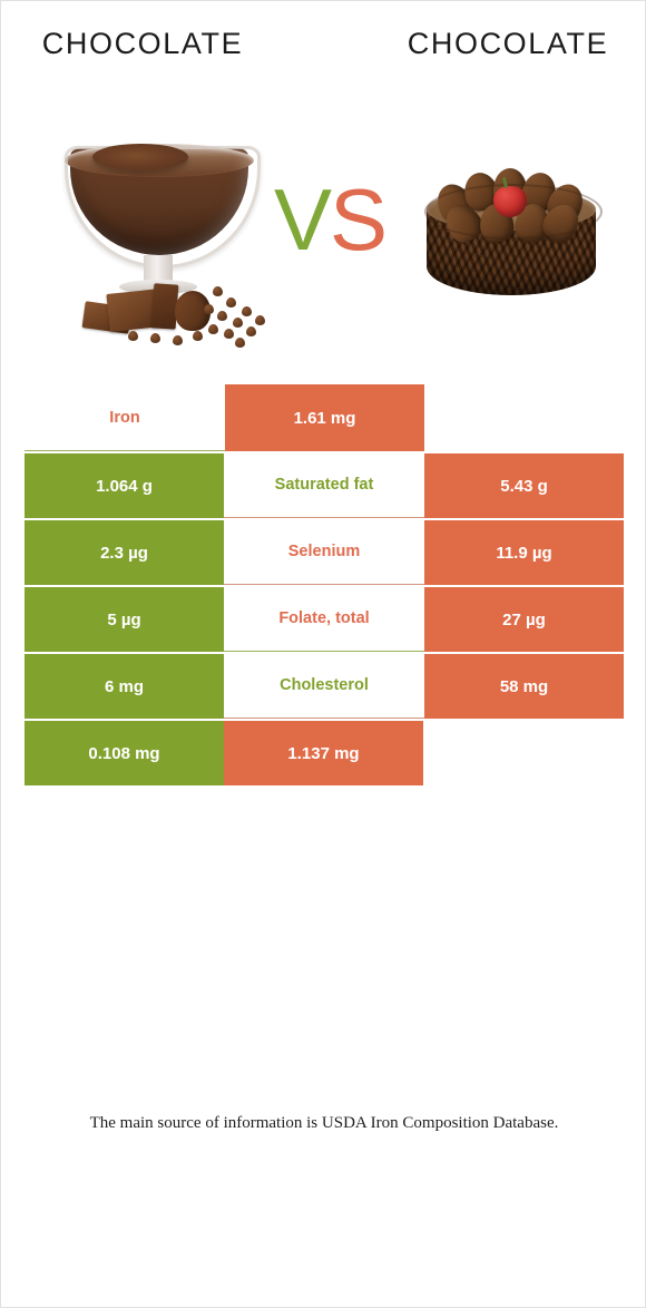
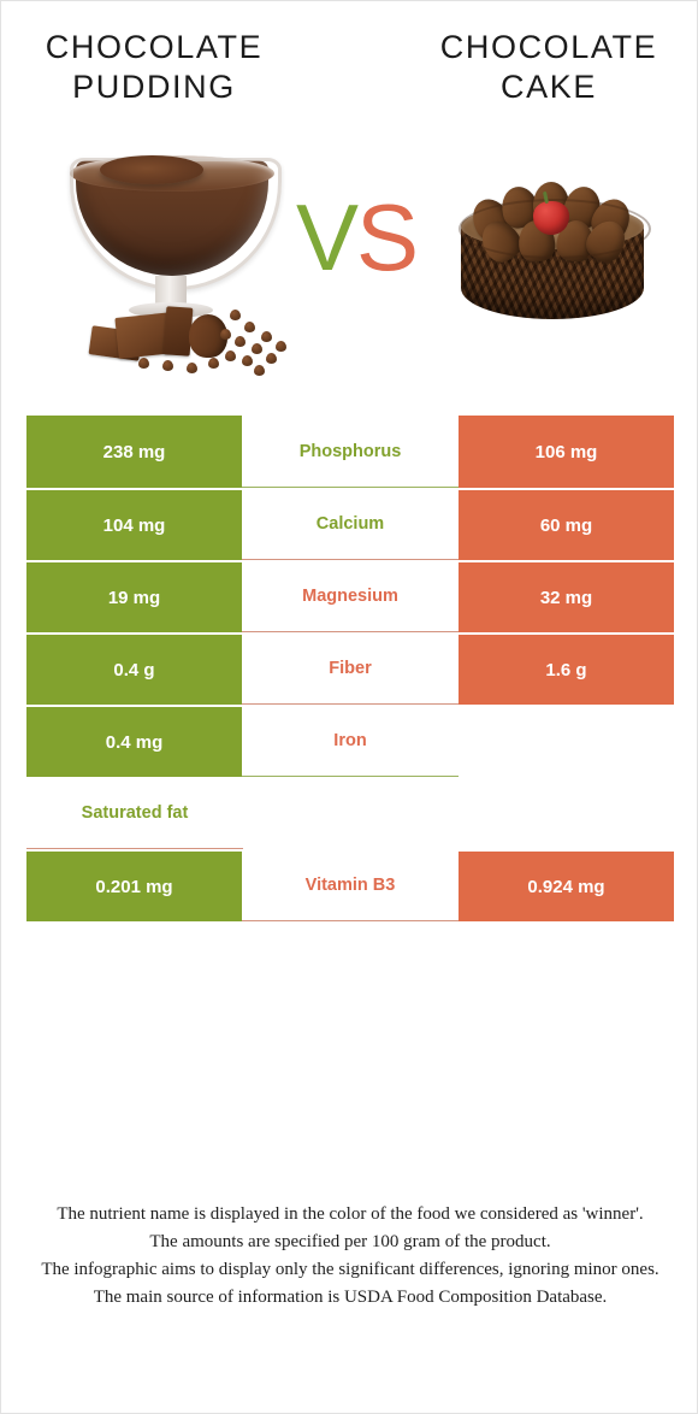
  CHOCOLATE
+ PUDDING
  CHOCOLATE
+ CAKE
  VS
+ 238 mg
+ Phosphorus
+ 106 mg
+ 104 mg
+ Calcium
+ 60 mg
+ 19 mg
+ Magnesium
+ 32 mg
+ 0.4 g
+ Fiber
+ 1.6 g
+ 0.4 mg
  Iron
- 1.61 mg
- 1.064 g
  Saturated fat
- 5.43 g
- 2.3 µg
- Selenium
- 11.9 µg
- 5 µg
- Folate, total
- 27 µg
- 6 mg
- Cholesterol
- 58 mg
- 0.108 mg
+ 0.201 mg
+ Vitamin B3
- 1.137 mg
+ 0.924 mg
+ The nutrient name is displayed in the color of the food we considered as 'winner'.
+ The amounts are specified per 100 gram of the product.
+ The infographic aims to display only the significant differences, ignoring minor ones.
- The main source of information is USDA Iron Composition Database.
+ The main source of information is USDA Food Composition Database.
